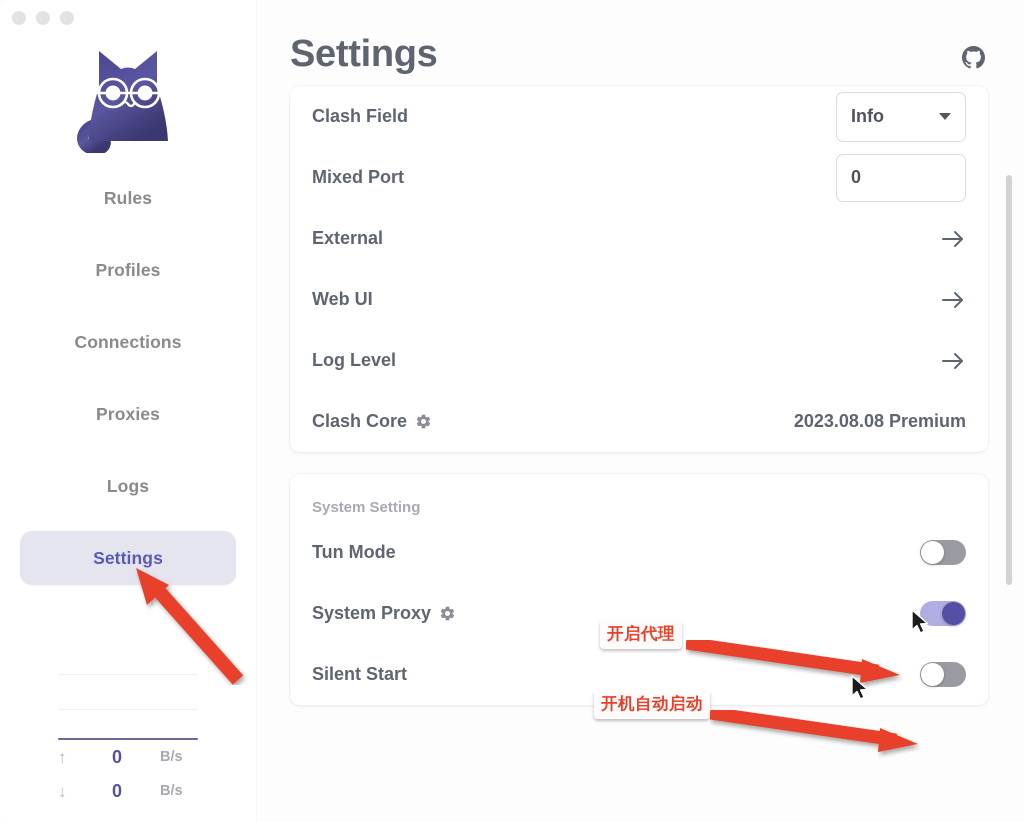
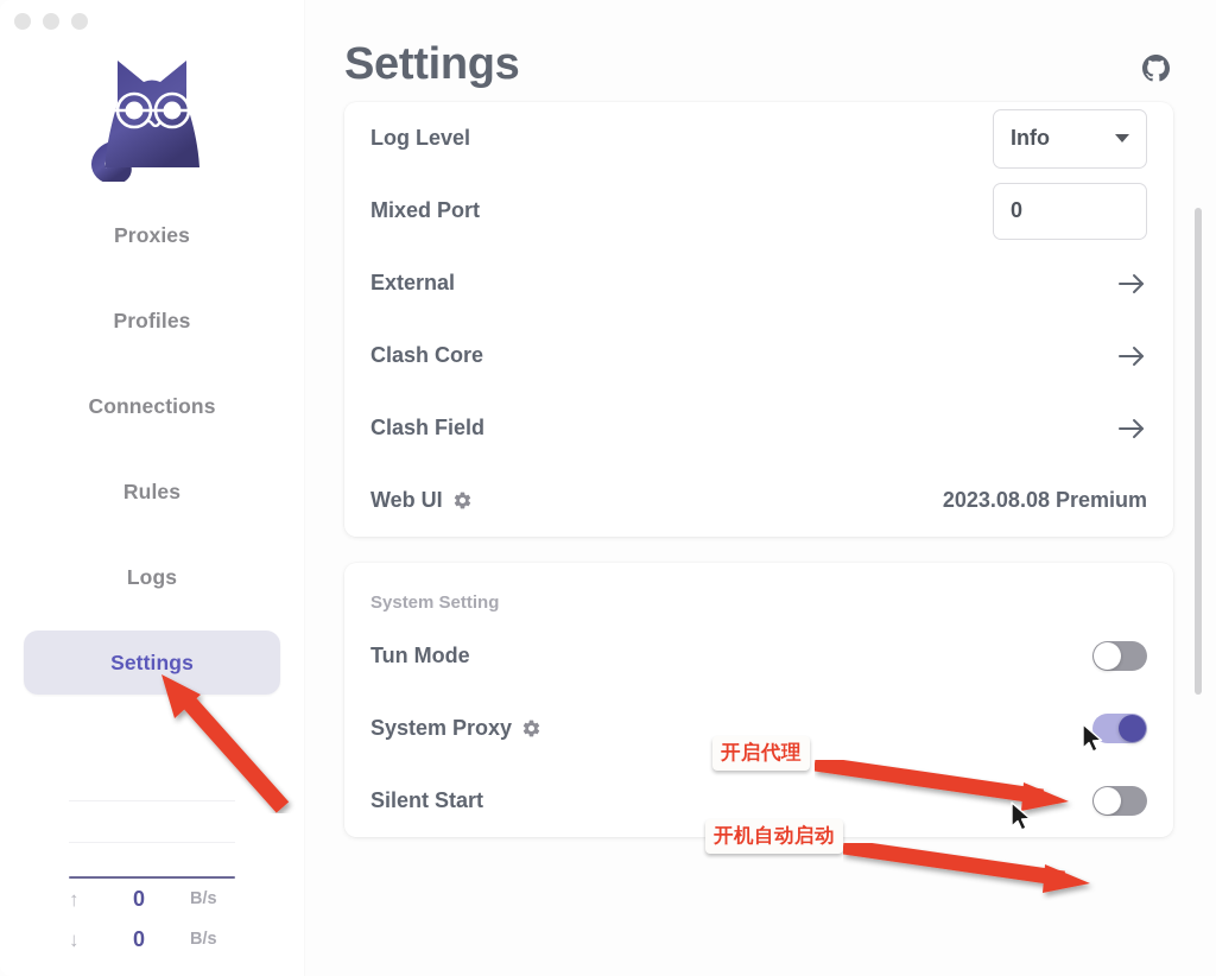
- Rules
+ Proxies
  Profiles
  Connections
- Proxies
+ Rules
  Logs
  Settings
  ↑
  0
  B/s
  ↓
  0
  B/s
  Settings
- Clash Field
+ Log Level
  Info
  Mixed Port
  0
  External
- Web UI
+ Clash Core
- Log Level
+ Clash Field
- Clash Core
+ Web UI
  2023.08.08 Premium
  System Setting
  Tun Mode
  System Proxy
  Silent Start
  开启代理
  开机自动启动
